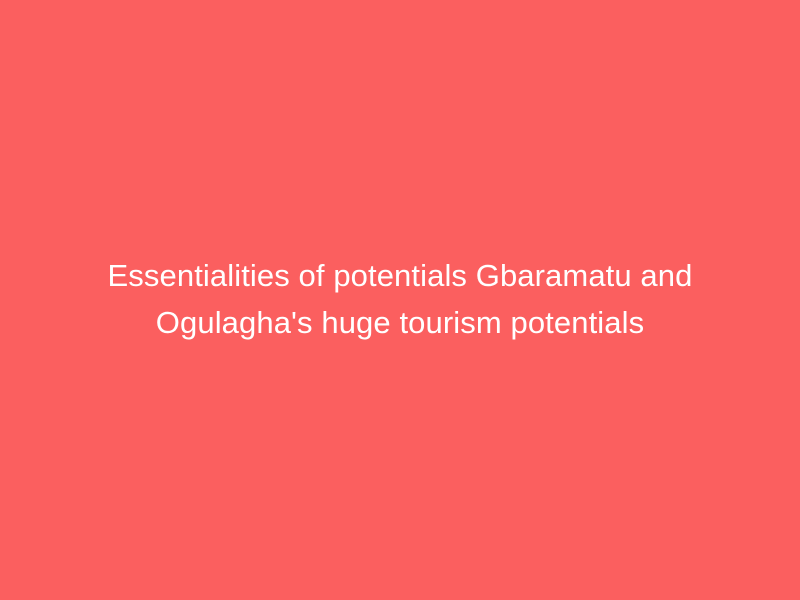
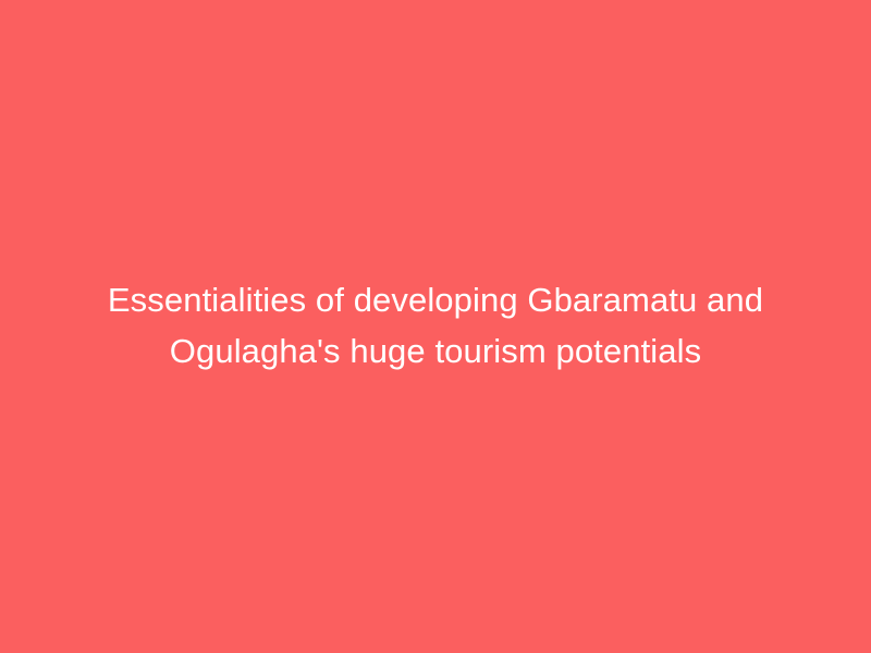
- Essentialities of potentials Gbaramatu and Ogulagha's huge tourism potentials
+ Essentialities of developing Gbaramatu and Ogulagha's huge tourism potentials
